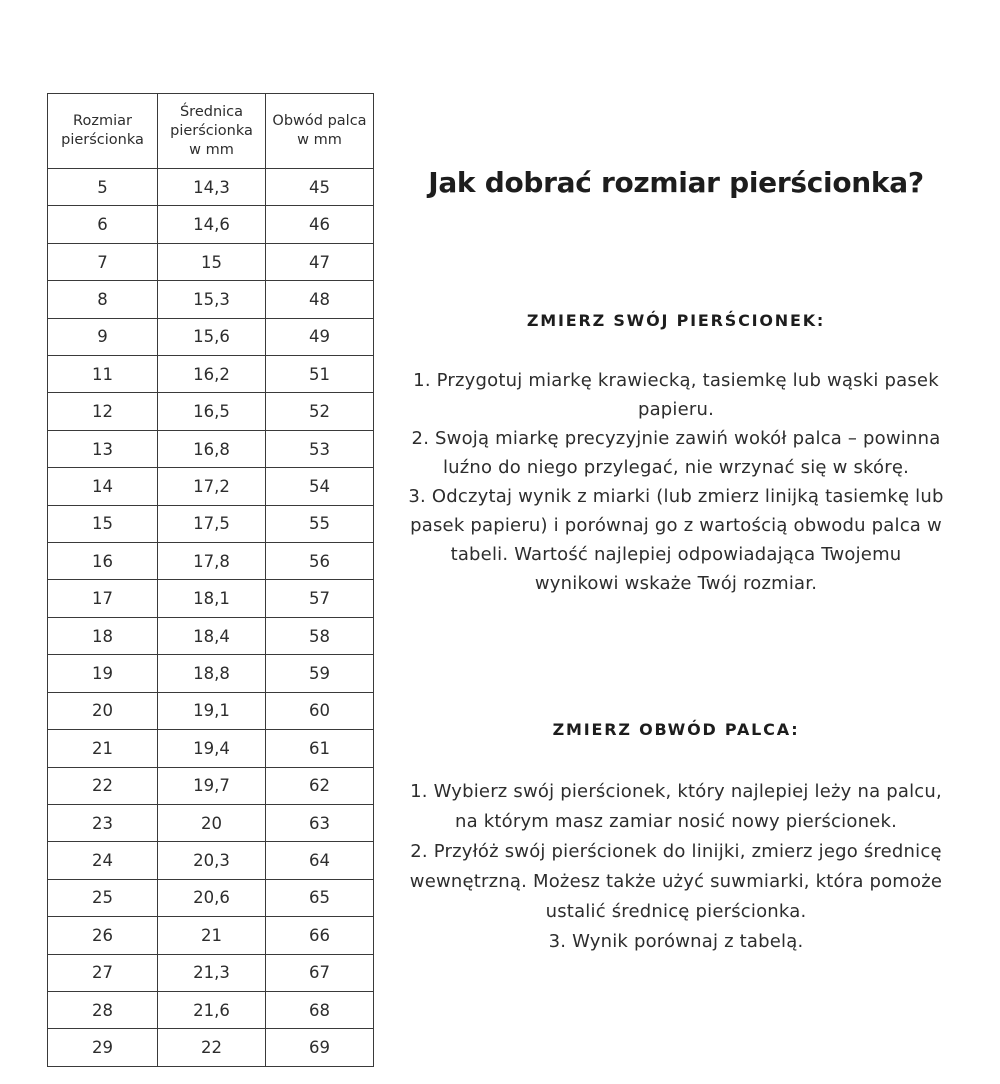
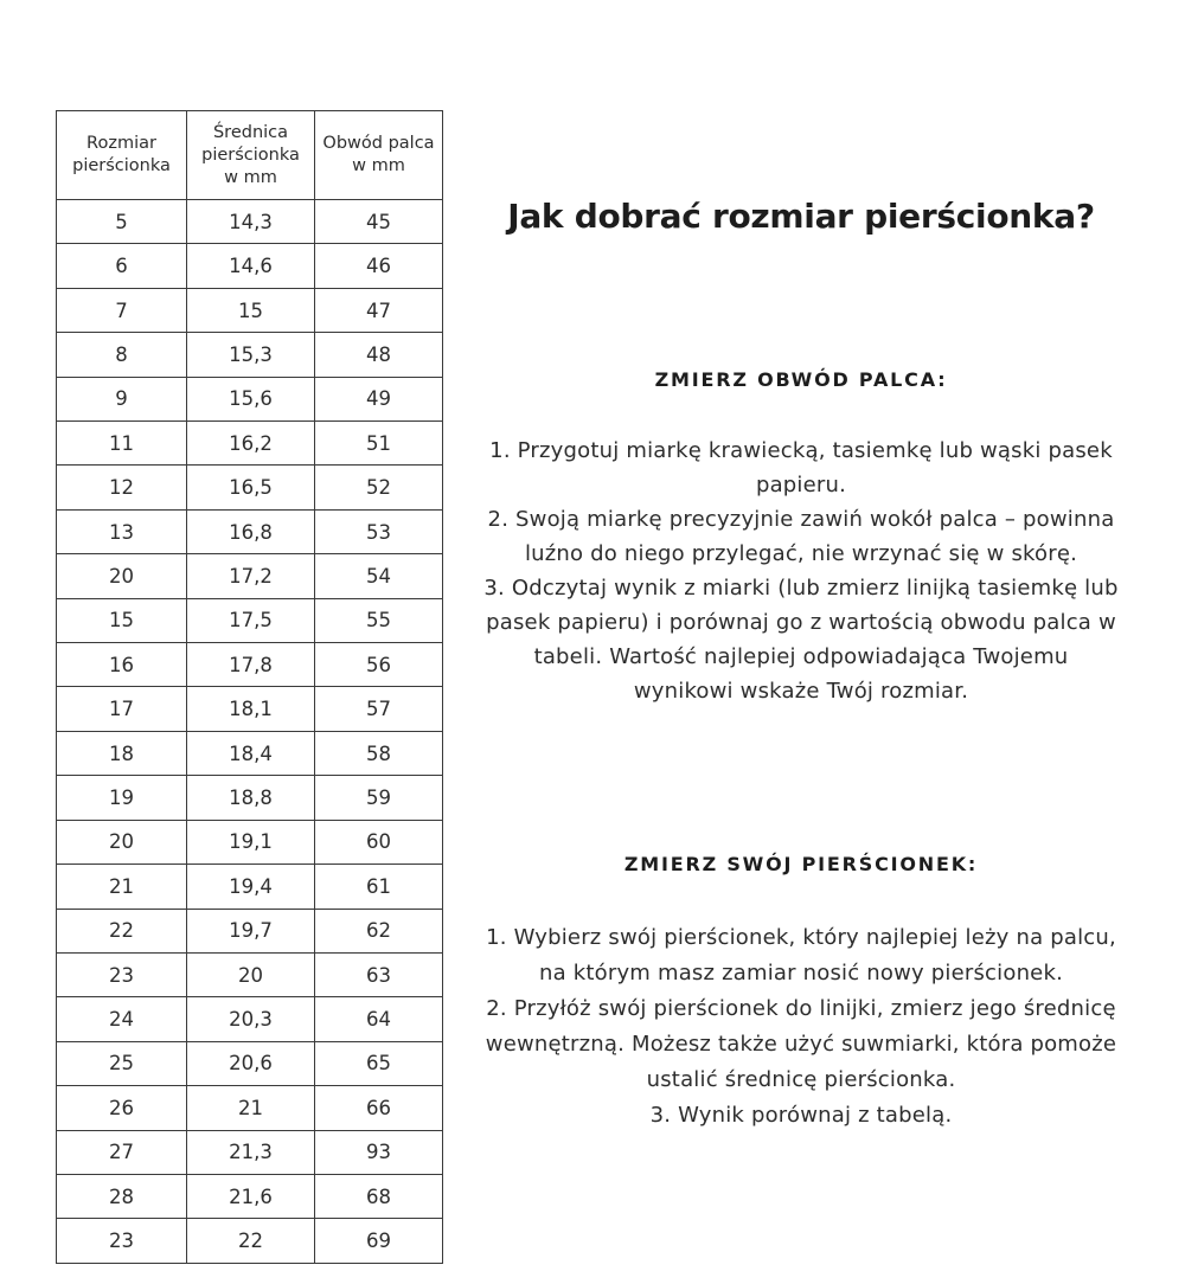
  Rozmiar pierścionka	Średnica pierścionka w mm	Obwód palca w mm
  5	14,3	45
  6	14,6	46
  7	15	47
  8	15,3	48
  9	15,6	49
  11	16,2	51
  12	16,5	52
  13	16,8	53
- 14	17,2	54
+ 20	17,2	54
  15	17,5	55
  16	17,8	56
  17	18,1	57
  18	18,4	58
  19	18,8	59
  20	19,1	60
  21	19,4	61
  22	19,7	62
  23	20	63
  24	20,3	64
  25	20,6	65
  26	21	66
- 27	21,3	67
+ 27	21,3	93
  28	21,6	68
- 29	22	69
+ 23	22	69
  Jak dobrać rozmiar pierścionka?
- ZMIERZ SWÓJ PIERŚCIONEK:
+ ZMIERZ OBWÓD PALCA:
  1. Przygotuj miarkę krawiecką, tasiemkę lub wąski pasek papieru.
  2. Swoją miarkę precyzyjnie zawiń wokół palca – powinna luźno do niego przylegać, nie wrzynać się w skórę.
  3. Odczytaj wynik z miarki (lub zmierz linijką tasiemkę lub pasek papieru) i porównaj go z wartością obwodu palca w tabeli. Wartość najlepiej odpowiadająca Twojemu wynikowi wskaże Twój rozmiar.
- ZMIERZ OBWÓD PALCA:
+ ZMIERZ SWÓJ PIERŚCIONEK:
  1. Wybierz swój pierścionek, który najlepiej leży na palcu, na którym masz zamiar nosić nowy pierścionek.
  2. Przyłóż swój pierścionek do linijki, zmierz jego średnicę wewnętrzną. Możesz także użyć suwmiarki, która pomoże ustalić średnicę pierścionka.
  3. Wynik porównaj z tabelą.
